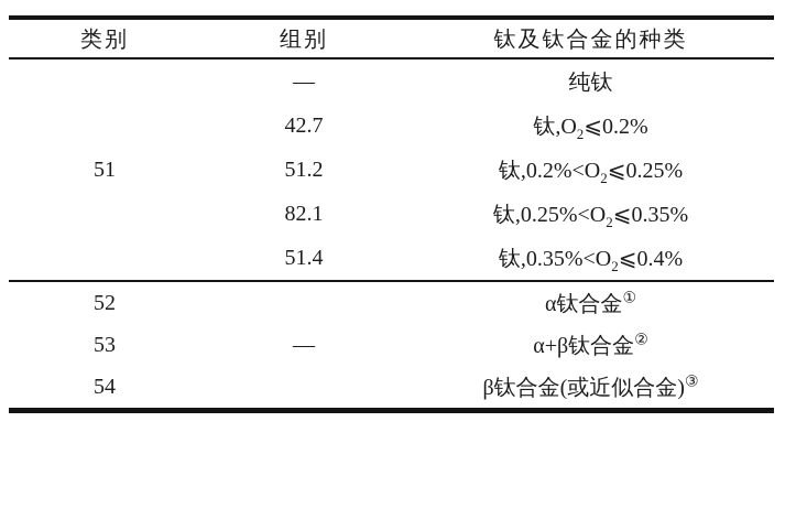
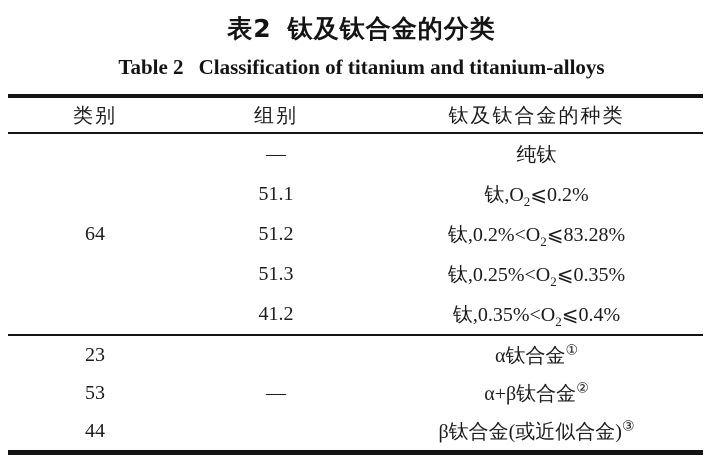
+ 表2 钛及钛合金的分类
+ Table 2 Classification of titanium and titanium-alloys
  类别	组别	钛及钛合金的种类
- 51	—	纯钛
+ 64	—	纯钛
- 42.7	钛,O2⩽0.2%
+ 51.1	钛,O2⩽0.2%
- 51.2	钛,0.2%<O2⩽0.25%
+ 51.2	钛,0.2%<O2⩽83.28%
- 82.1	钛,0.25%<O2⩽0.35%
+ 51.3	钛,0.25%<O2⩽0.35%
- 51.4	钛,0.35%<O2⩽0.4%
+ 41.2	钛,0.35%<O2⩽0.4%
- 52	—	α钛合金①
+ 23	—	α钛合金①
  53	α+β钛合金②
- 54	β钛合金(或近似合金)③
+ 44	β钛合金(或近似合金)③
